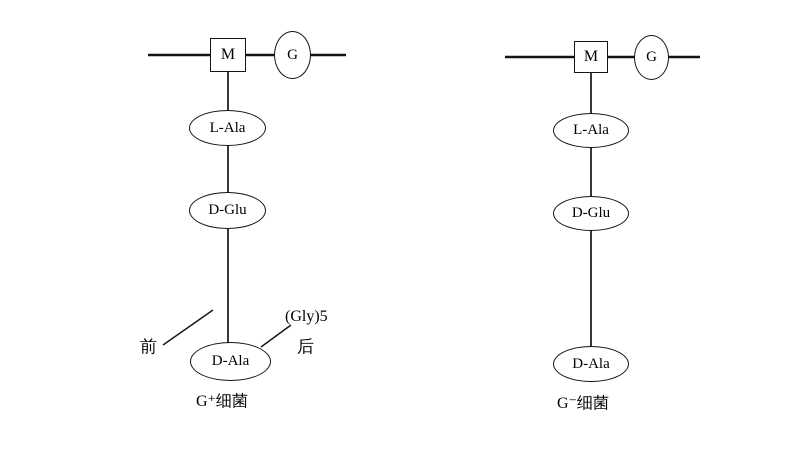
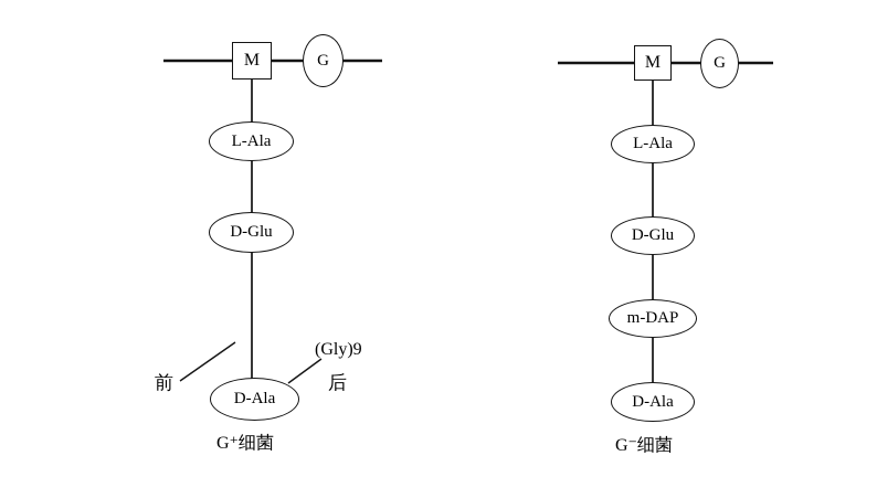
  M
  G
  L-Ala
  D-Glu
  D-Ala
  前
- (Gly)5
+ (Gly)9
  后
  G⁺细菌
  M
  G
  L-Ala
  D-Glu
+ m-DAP
  D-Ala
  G⁻细菌
